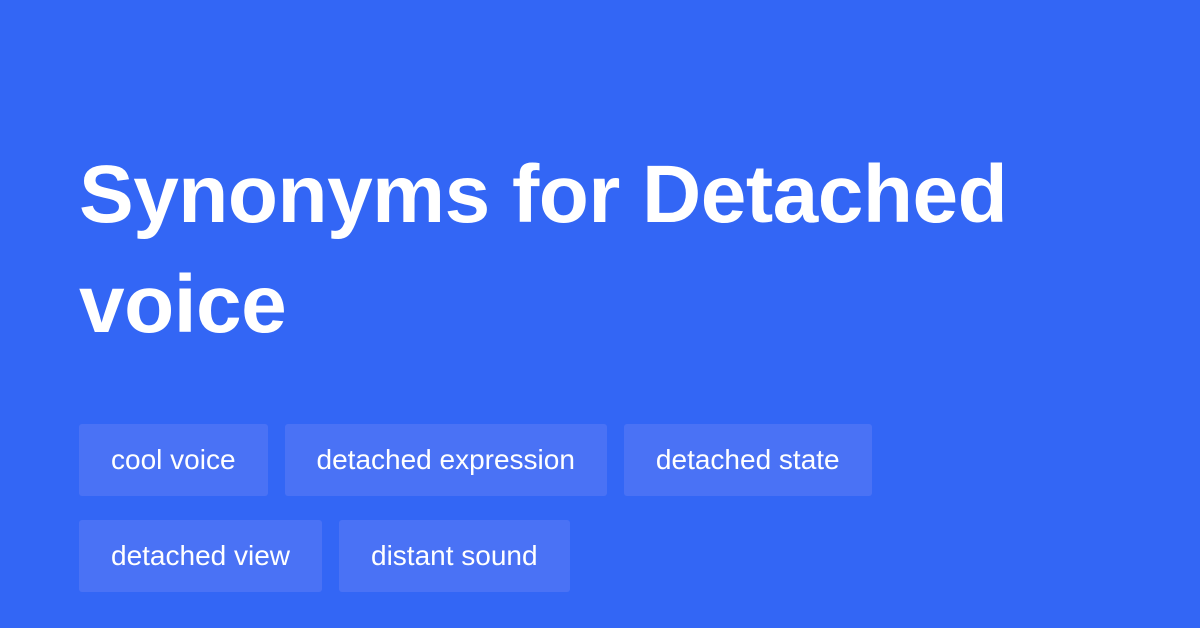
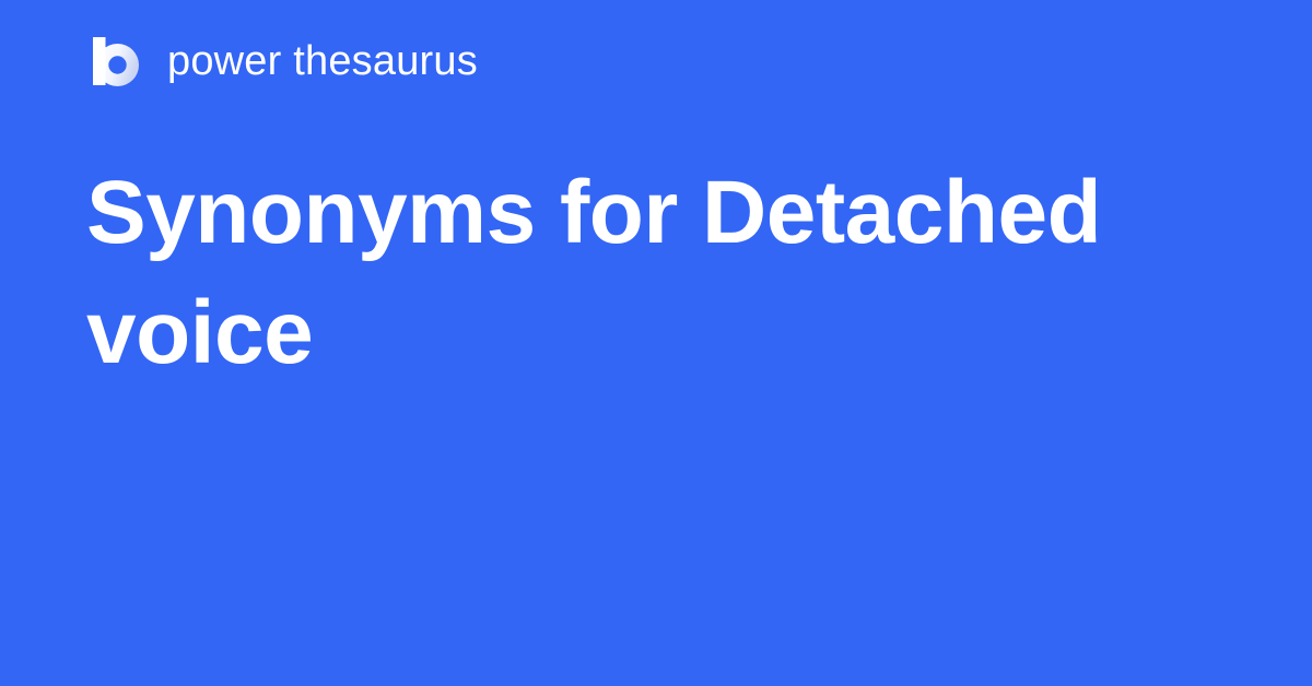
+ power thesaurus
  Synonyms for Detached voice
- cool voice
- detached expression
- detached state
- detached view
- distant sound
